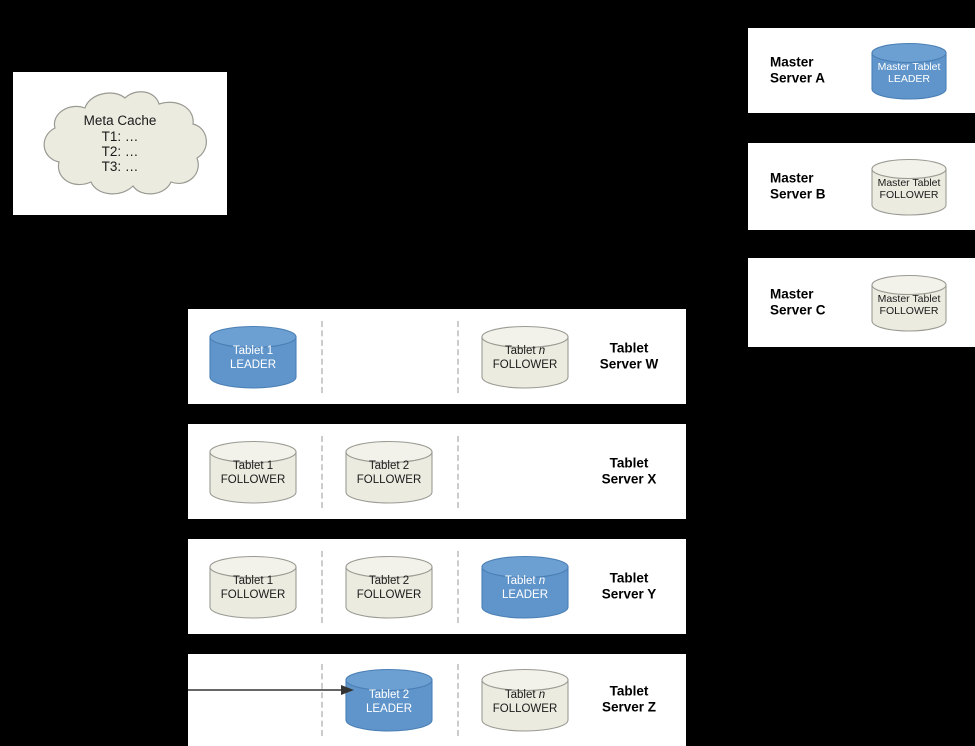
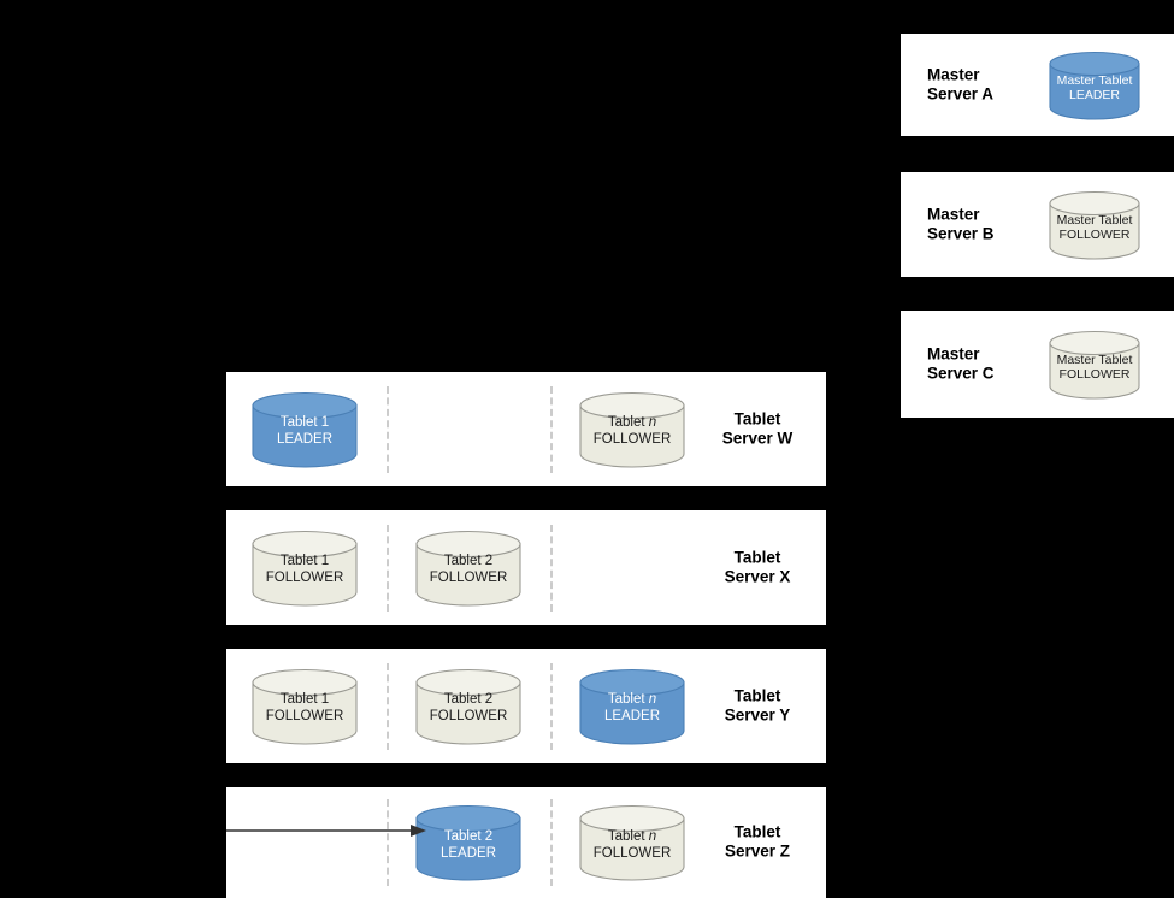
- Meta Cache
- T1: …
- T2: …
- T3: …
  Master
  Server A
  Master Tablet
  LEADER
  Master
  Server B
  Master Tablet
  FOLLOWER
  Master
  Server C
  Master Tablet
  FOLLOWER
  Tablet 1
  LEADER
  Tablet n
  FOLLOWER
  Tablet
  Server W
  Tablet 1
  FOLLOWER
  Tablet 2
  FOLLOWER
  Tablet
  Server X
  Tablet 1
  FOLLOWER
  Tablet 2
  FOLLOWER
  Tablet n
  LEADER
  Tablet
  Server Y
  Tablet 2
  LEADER
  Tablet n
  FOLLOWER
  Tablet
  Server Z
